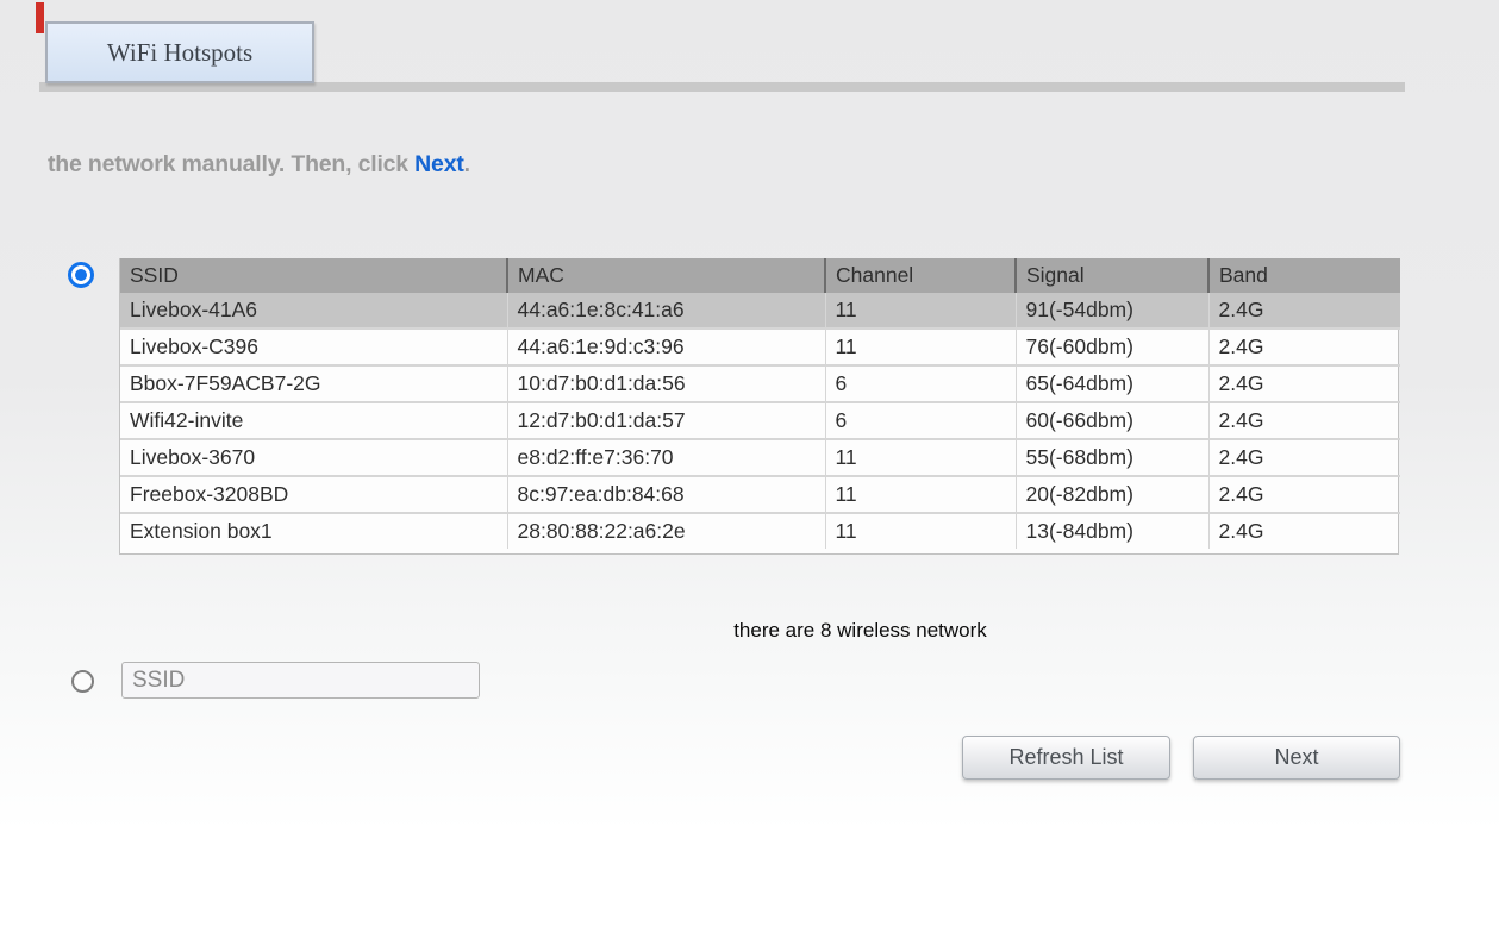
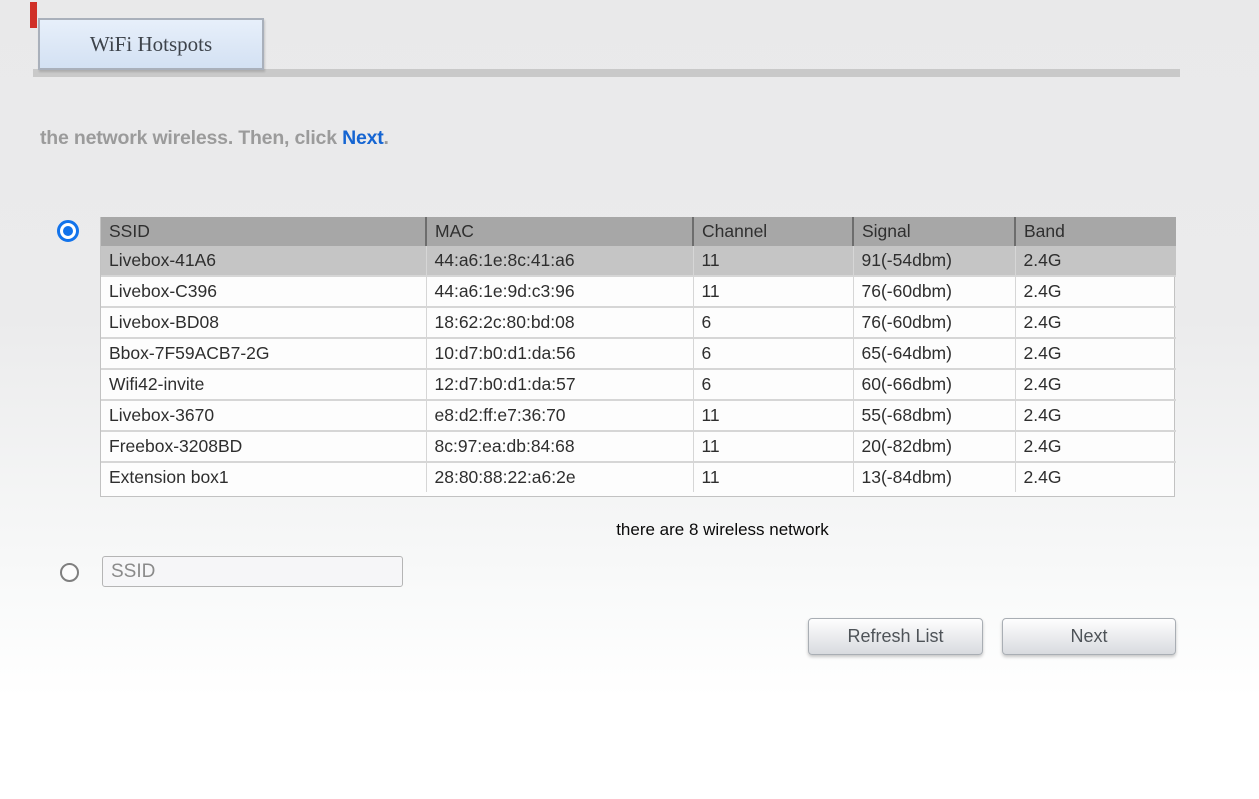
  WiFi Hotspots
- the network manually. Then, click Next.
+ the network wireless. Then, click Next.
  SSID	MAC	Channel	Signal	Band
  Livebox-41A6	44:a6:1e:8c:41:a6	11	91(-54dbm)	2.4G
  Livebox-C396	44:a6:1e:9d:c3:96	11	76(-60dbm)	2.4G
+ Livebox-BD08	18:62:2c:80:bd:08	6	76(-60dbm)	2.4G
  Bbox-7F59ACB7-2G	10:d7:b0:d1:da:56	6	65(-64dbm)	2.4G
  Wifi42-invite	12:d7:b0:d1:da:57	6	60(-66dbm)	2.4G
  Livebox-3670	e8:d2:ff:e7:36:70	11	55(-68dbm)	2.4G
  Freebox-3208BD	8c:97:ea:db:84:68	11	20(-82dbm)	2.4G
  Extension box1	28:80:88:22:a6:2e	11	13(-84dbm)	2.4G
  there are 8 wireless network
  SSID
  Refresh List
  Next
